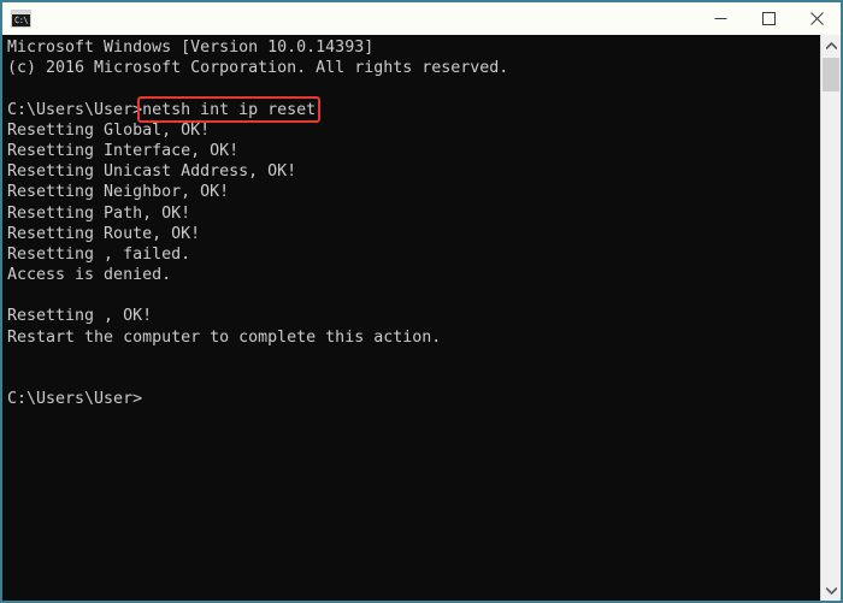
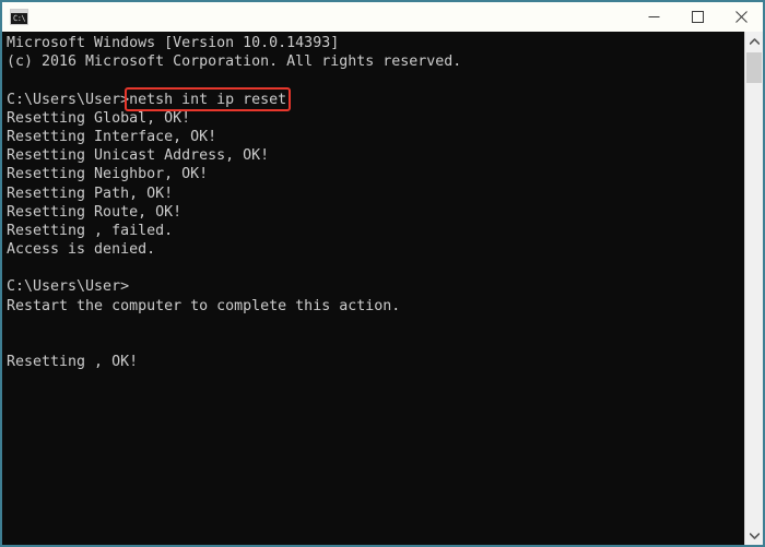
  C:\
  Microsoft Windows [Version 10.0.14393]
  (c) 2016 Microsoft Corporation. All rights reserved.
  C:\Users\User>netsh int ip reset
  Resetting Global, OK!
  Resetting Interface, OK!
  Resetting Unicast Address, OK!
  Resetting Neighbor, OK!
  Resetting Path, OK!
  Resetting Route, OK!
  Resetting , failed.
  Access is denied.
- Resetting , OK!
+ C:\Users\User>
  Restart the computer to complete this action.
- C:\Users\User>
+ Resetting , OK!
